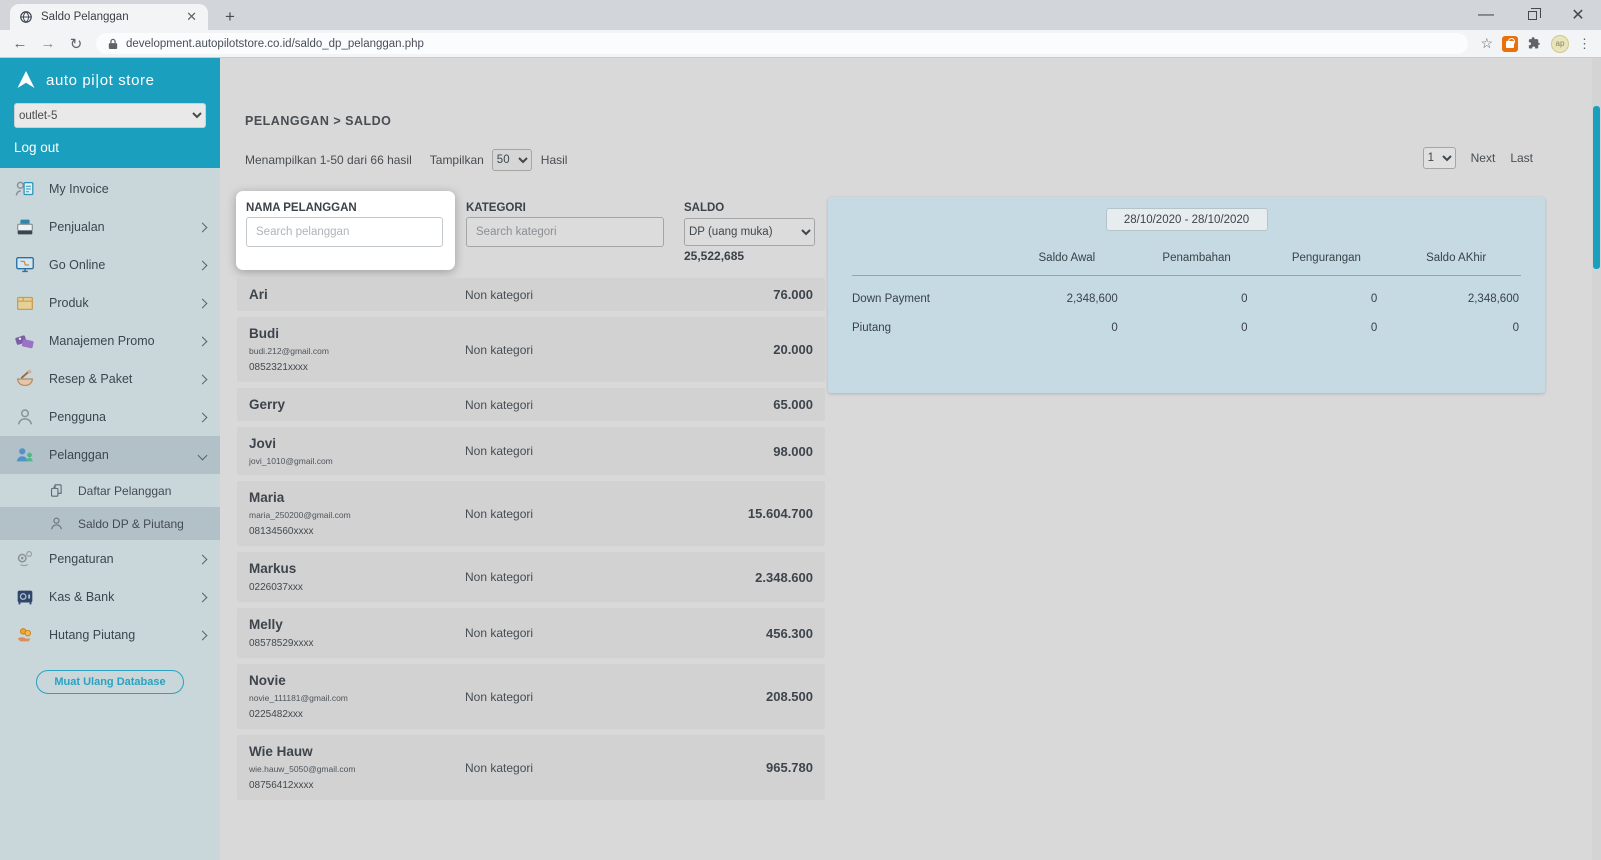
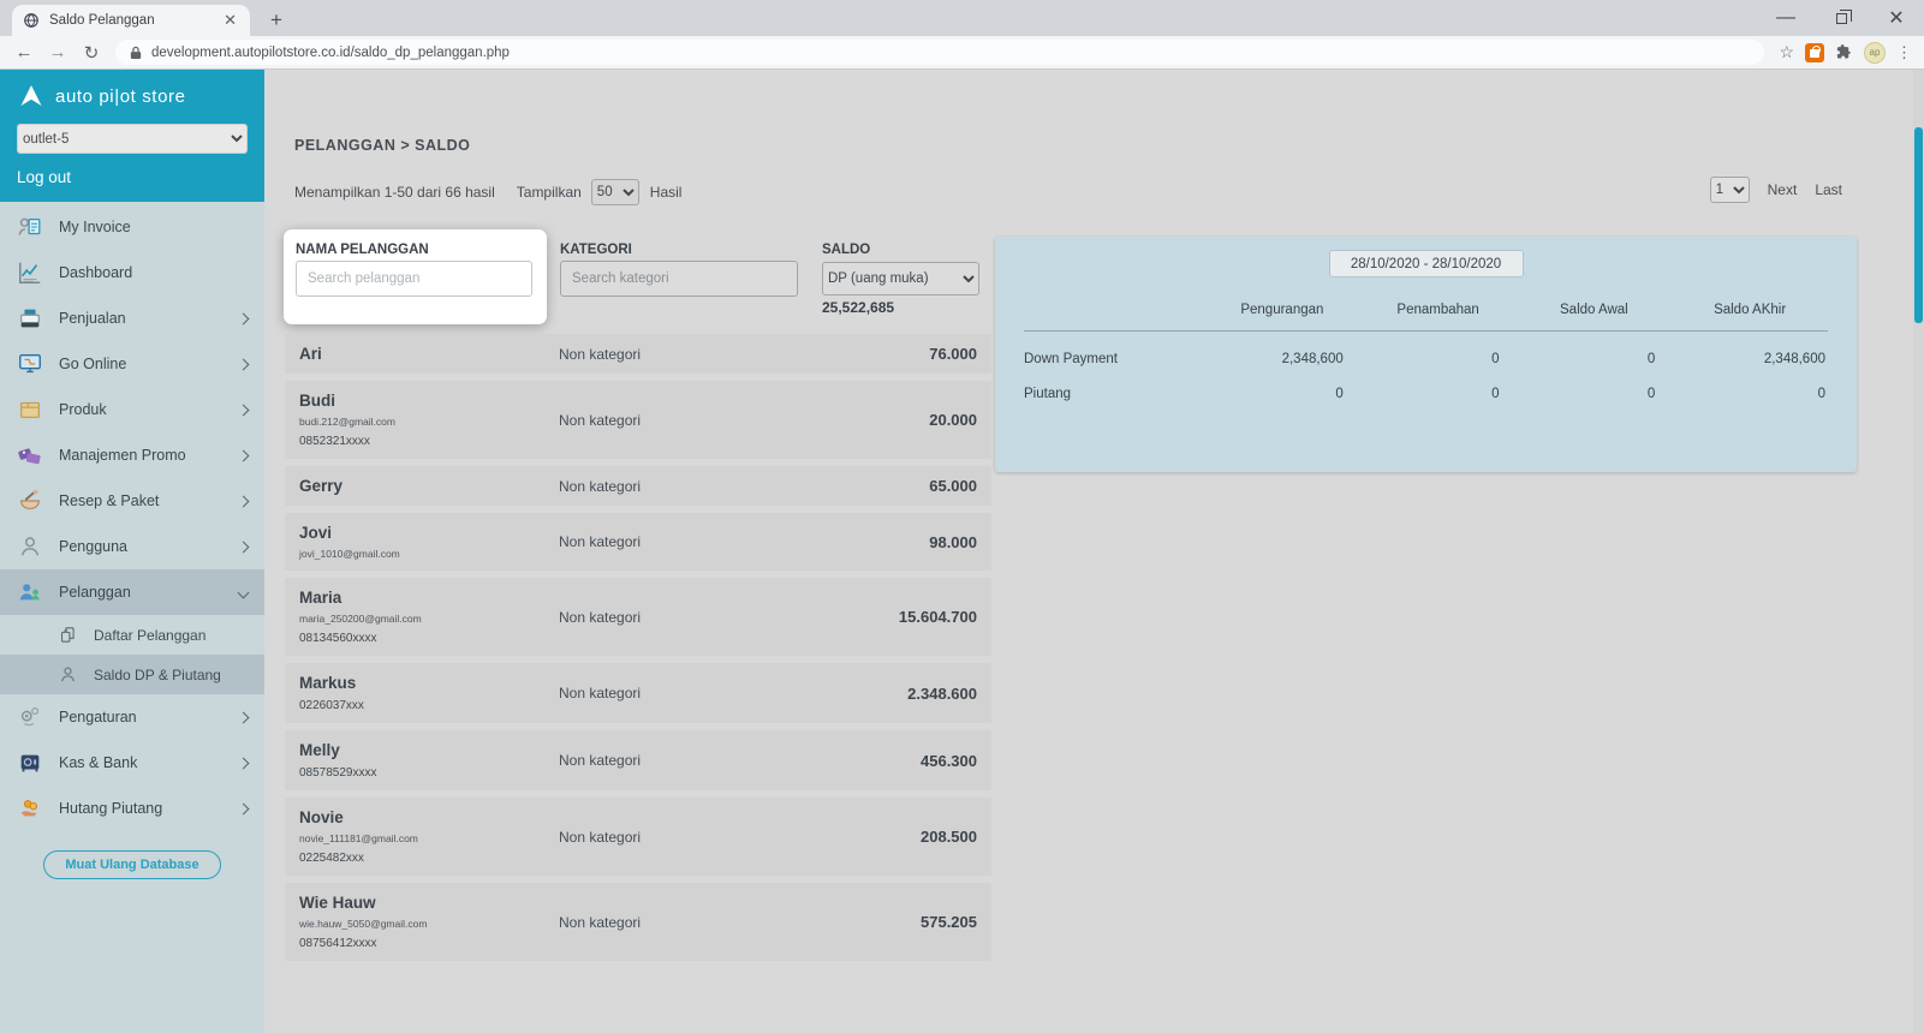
  Saldo Pelanggan
  ✕
  +
  —
  ✕
  ←
  →
  ↻
  development.autopilotstore.co.id/saldo_dp_pelanggan.php
  ☆
  ap
  ⋮
  auto pi|ot store
  outlet-5 Log out
  My Invoice
+ Dashboard
  Penjualan
  Go Online
  Produk
  Manajemen Promo
  Resep & Paket
  Pengguna
  Pelanggan
  Daftar Pelanggan
  Saldo DP & Piutang
  Pengaturan
  Kas & Bank
  Hutang Piutang
  Muat Ulang Database
  PELANGGAN > SALDO
  Menampilkan 1-50 dari 66 hasil
  Tampilkan
  50
  Hasil
  1
  Next
  Last
  NAMA PELANGGAN
  Search pelanggan
  KATEGORI
  Search kategori
  SALDO
  DP (uang muka)
  25,522,685
  Ari
  Non kategori
  76.000
  Budi
  budi.212@gmail.com
  0852321xxxx
  Non kategori
  20.000
  Gerry
  Non kategori
  65.000
  Jovi
  jovi_1010@gmail.com
  Non kategori
  98.000
  Maria
  maria_250200@gmail.com
  08134560xxxx
  Non kategori
  15.604.700
  Markus
  0226037xxx
  Non kategori
  2.348.600
  Melly
  08578529xxxx
  Non kategori
  456.300
  Novie
  novie_111181@gmail.com
  0225482xxx
  Non kategori
  208.500
  Wie Hauw
  wie.hauw_5050@gmail.com
  08756412xxxx
  Non kategori
- 965.780
+ 575.205
  28/10/2020 - 28/10/2020
- Saldo Awal
+ Pengurangan
  Penambahan
- Pengurangan
+ Saldo Awal
  Saldo AKhir
  Down Payment
  2,348,600
  0
  0
  2,348,600
  Piutang
  0
  0
  0
  0
